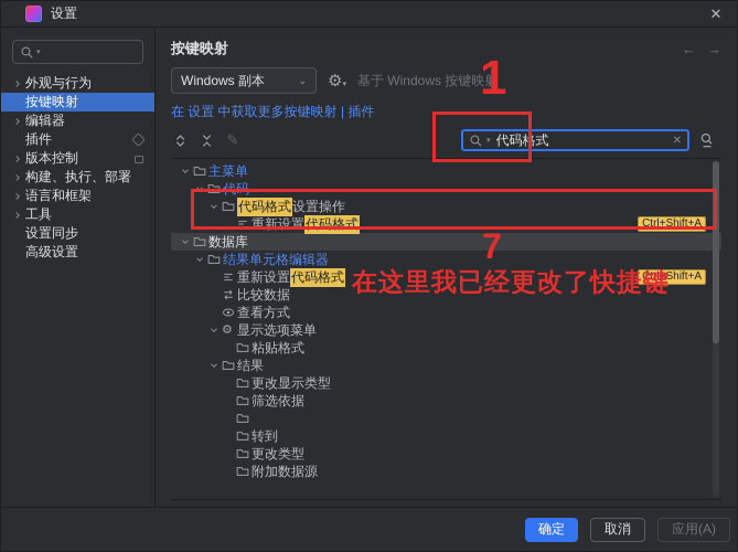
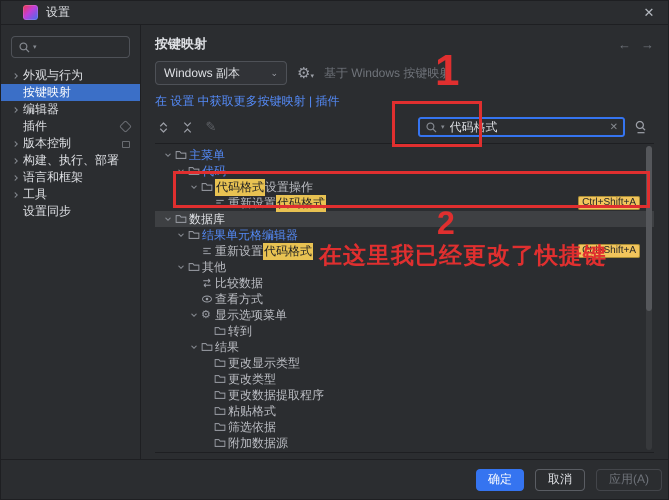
  设置
  ✕
  外观与行为
  按键映射
  编辑器
  插件
  版本控制
  构建、执行、部署
  语言和框架
  工具
  设置同步
- 高级设置
  按键映射
  ←
  →
  Windows 副本
  ⌄
  ⚙
  基于 Windows 按键映射
  在 设置 中获取更多按键映射 | 插件
  ✎
  代码格式
  ✕
  主菜单
  代码
  代码格式
  设置操作
  重新设置
  代码格式
  Ctrl+Shift+A
  数据库
  结果单元格编辑器
  重新设置
  代码格式
  Ctrl+Shift+A
+ 其他
  比较数据
  查看方式
  ⚙
  显示选项菜单
- 粘贴格式
+ 转到
  结果
  更改显示类型
- 筛选依据
+ 更改类型
+ 更改数据提取程序
- 转到
+ 粘贴格式
- 更改类型
+ 筛选依据
  附加数据源
  确定
  取消
  应用(A)
  1
- 7
+ 2
  在这里我已经更改了快捷键
